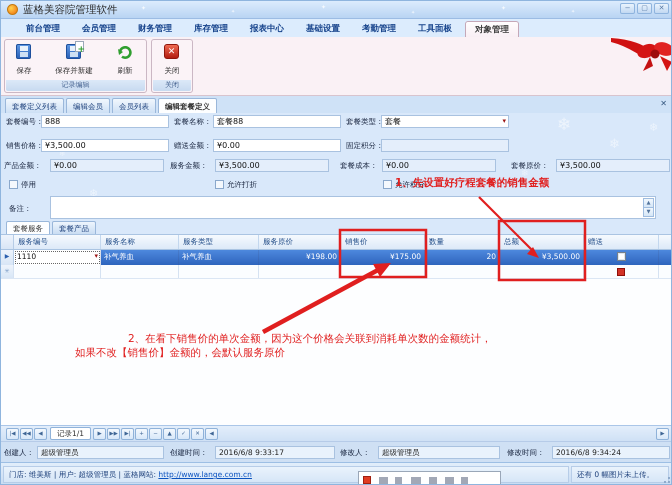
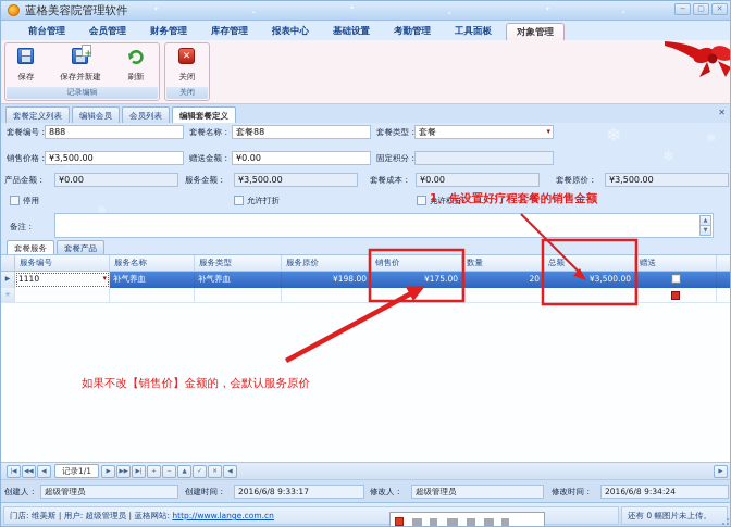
  蓝格美容院管理软件
  −
  ▢
  ✕
  前台管理
  会员管理
  财务管理
  库存管理
  报表中心
  基础设置
  考勤管理
  工具面板
  对象管理
  保存
  保存并新建
  刷新
  记录编辑
  ✕
  关闭
  关闭
  套餐定义列表
  编辑会员
  会员列表
  编辑套餐定义
  ✕
  ❄
  ❄
  ❄
  ❄
  套餐编号：
  888
  套餐名称：
  套餐88
  套餐类型：
  套餐
  ▾
  销售价格：
  ¥3,500.00
  赠送金额：
  ¥0.00
  固定积分：
  产品金额：
  ¥0.00
  服务金额：
  ¥3,500.00
  套餐成本：
  ¥0.00
  套餐原价：
  ¥3,500.00
  停用
  允许打折
  允许积分
  备注：
  1、先设置好疗程套餐的销售金额
  套餐服务
  套餐产品
  服务编号
  服务名称
  服务类型
  服务原价
  销售价
  数量
  总额
  赠送
  1110
  ▾
  补气养血
  补气养血
  ¥198.00
  ¥175.00
  20
  ¥3,500.00
- 2、在看下销售价的单次金额，因为这个价格会关联到消耗单次数的金额统计，
  如果不改【销售价】金额的，会默认服务原价
  记录1/1
  创建人：
  超级管理员
  创建时间：
  2016/6/8 9:33:17
  修改人：
  超级管理员
  修改时间：
  2016/6/8 9:34:24
  门店: 维美斯 | 用户: 超级管理员 | 蓝格网站: http://www.lange.com.cn
  还有 0 幅图片未上传。
